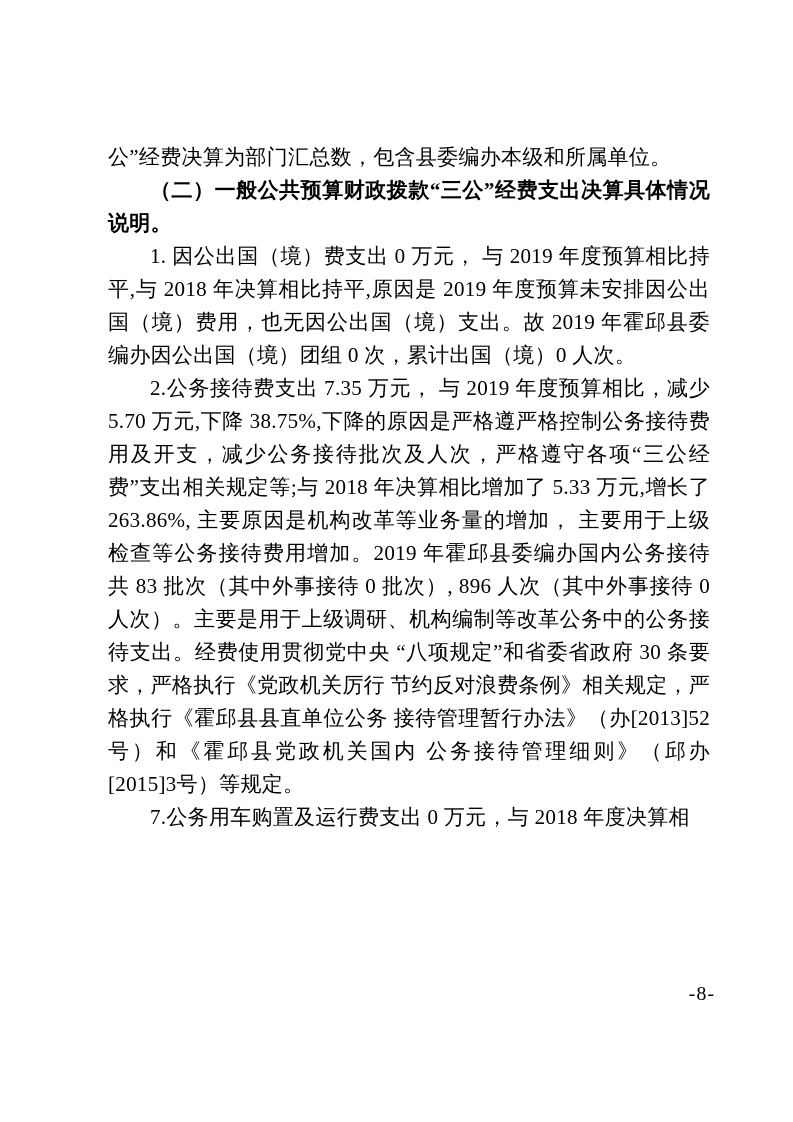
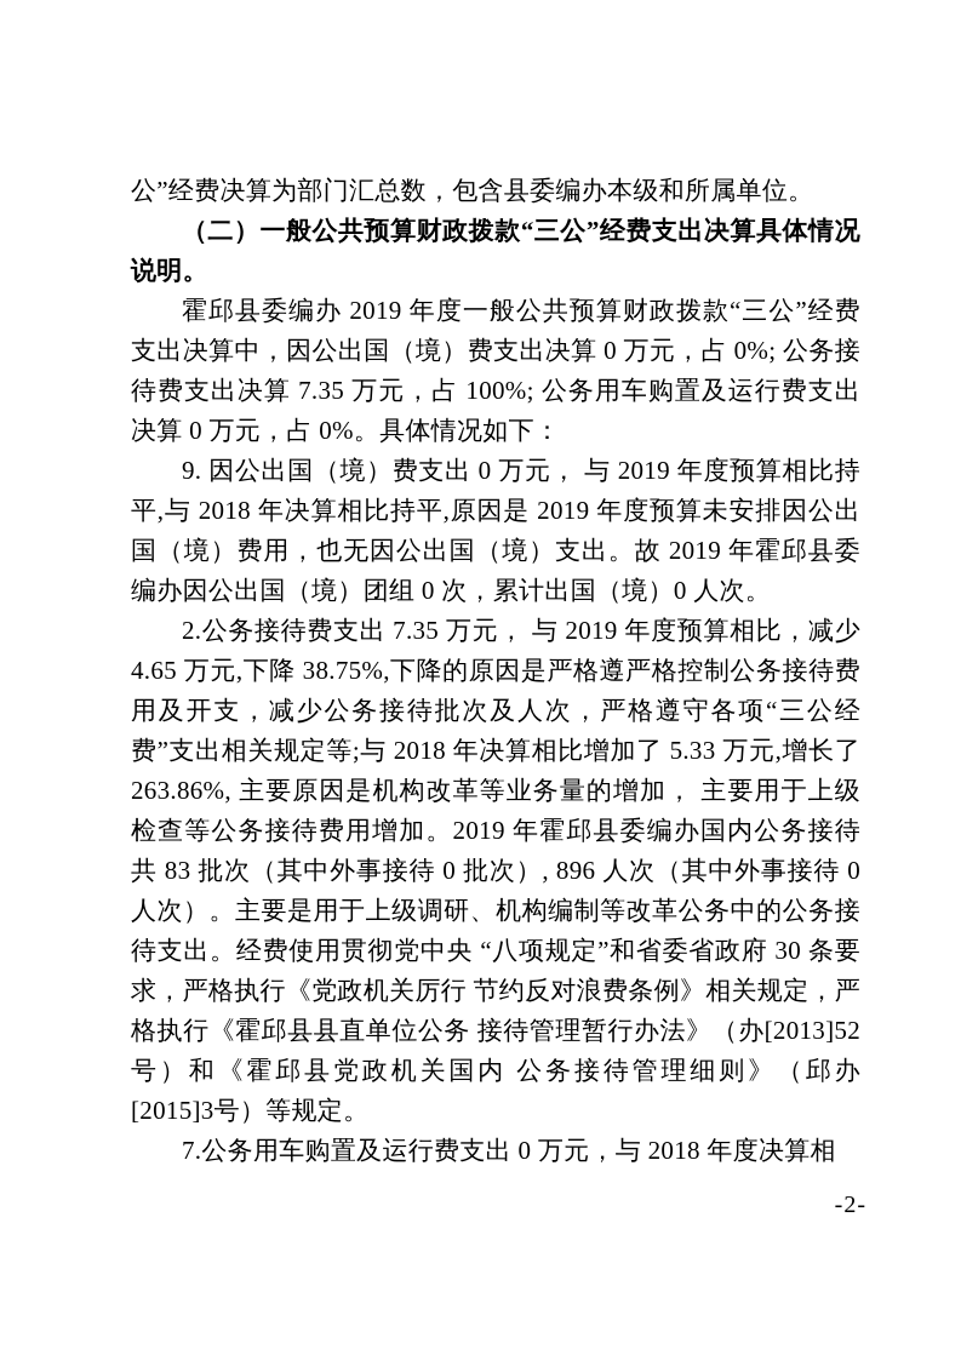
  公”经费决算为部门汇总数，包含县委编办本级和所属单位。
  （二）一般公共预算财政拨款“三公”经费支出决算具体情况说明。
+ 霍邱县委编办 2019 年度一般公共预算财政拨款“三公”经费支出决算中，因公出国（境）费支出决算 0 万元，占 0%; 公务接待费支出决算 7.35 万元，占 100%; 公务用车购置及运行费支出决算 0 万元，占 0%。具体情况如下：
- 1. 因公出国（境）费支出 0 万元， 与 2019 年度预算相比持平,与 2018 年决算相比持平,原因是 2019 年度预算未安排因公出国（境）费用，也无因公出国（境）支出。故 2019 年霍邱县委编办因公出国（境）团组 0 次，累计出国（境）0 人次。
+ 9. 因公出国（境）费支出 0 万元， 与 2019 年度预算相比持平,与 2018 年决算相比持平,原因是 2019 年度预算未安排因公出国（境）费用，也无因公出国（境）支出。故 2019 年霍邱县委编办因公出国（境）团组 0 次，累计出国（境）0 人次。
- 2.公务接待费支出 7.35 万元， 与 2019 年度预算相比，减少 5.70 万元,下降 38.75%,下降的原因是严格遵严格控制公务接待费用及开支，减少公务接待批次及人次，严格遵守各项“三公经费”支出相关规定等;与 2018 年决算相比增加了 5.33 万元,增长了 263.86%, 主要原因是机构改革等业务量的增加， 主要用于上级检查等公务接待费用增加。2019 年霍邱县委编办国内公务接待共 83 批次（其中外事接待 0 批次）, 896 人次（其中外事接待 0 人次）。主要是用于上级调研、机构编制等改革公务中的公务接待支出。经费使用贯彻党中央 “八项规定”和省委省政府 30 条要求，严格执行《党政机关厉行 节约反对浪费条例》相关规定，严格执行《霍邱县县直单位公务 接待管理暂行办法》（办[2013]52号）和《霍邱县党政机关国内 公务接待管理细则》（邱办[2015]3号）等规定。
+ 2.公务接待费支出 7.35 万元， 与 2019 年度预算相比，减少 4.65 万元,下降 38.75%,下降的原因是严格遵严格控制公务接待费用及开支，减少公务接待批次及人次，严格遵守各项“三公经费”支出相关规定等;与 2018 年决算相比增加了 5.33 万元,增长了 263.86%, 主要原因是机构改革等业务量的增加， 主要用于上级检查等公务接待费用增加。2019 年霍邱县委编办国内公务接待共 83 批次（其中外事接待 0 批次）, 896 人次（其中外事接待 0 人次）。主要是用于上级调研、机构编制等改革公务中的公务接待支出。经费使用贯彻党中央 “八项规定”和省委省政府 30 条要求，严格执行《党政机关厉行 节约反对浪费条例》相关规定，严格执行《霍邱县县直单位公务 接待管理暂行办法》（办[2013]52号）和《霍邱县党政机关国内 公务接待管理细则》（邱办[2015]3号）等规定。
  7.公务用车购置及运行费支出 0 万元，与 2018 年度决算相
- -8-
+ -2-
